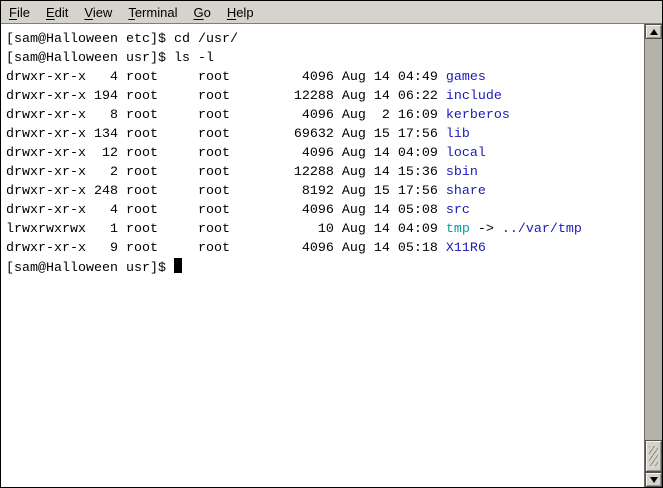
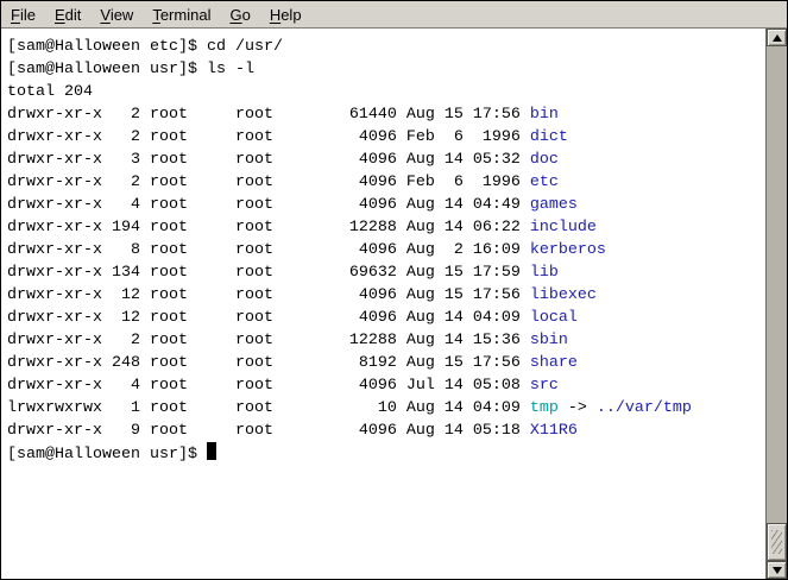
  File
  Edit
  View
  Terminal
  Go
  Help
  [sam@Halloween etc]$ cd /usr/
  [sam@Halloween usr]$ ls -l
+ total 204
+ drwxr-xr-x 2 root root 61440 Aug 15 17:56 bin
+ drwxr-xr-x 2 root root 4096 Feb 6 1996 dict
+ drwxr-xr-x 3 root root 4096 Aug 14 05:32 doc
+ drwxr-xr-x 2 root root 4096 Feb 6 1996 etc
  drwxr-xr-x 4 root root 4096 Aug 14 04:49 games
  drwxr-xr-x 194 root root 12288 Aug 14 06:22 include
  drwxr-xr-x 8 root root 4096 Aug 2 16:09 kerberos
- drwxr-xr-x 134 root root 69632 Aug 15 17:56 lib
+ drwxr-xr-x 134 root root 69632 Aug 15 17:59 lib
+ drwxr-xr-x 12 root root 4096 Aug 15 17:56 libexec
  drwxr-xr-x 12 root root 4096 Aug 14 04:09 local
  drwxr-xr-x 2 root root 12288 Aug 14 15:36 sbin
  drwxr-xr-x 248 root root 8192 Aug 15 17:56 share
- drwxr-xr-x 4 root root 4096 Aug 14 05:08 src
+ drwxr-xr-x 4 root root 4096 Jul 14 05:08 src
  lrwxrwxrwx 1 root root 10 Aug 14 04:09 tmp -> ../var/tmp
  drwxr-xr-x 9 root root 4096 Aug 14 05:18 X11R6
  [sam@Halloween usr]$
